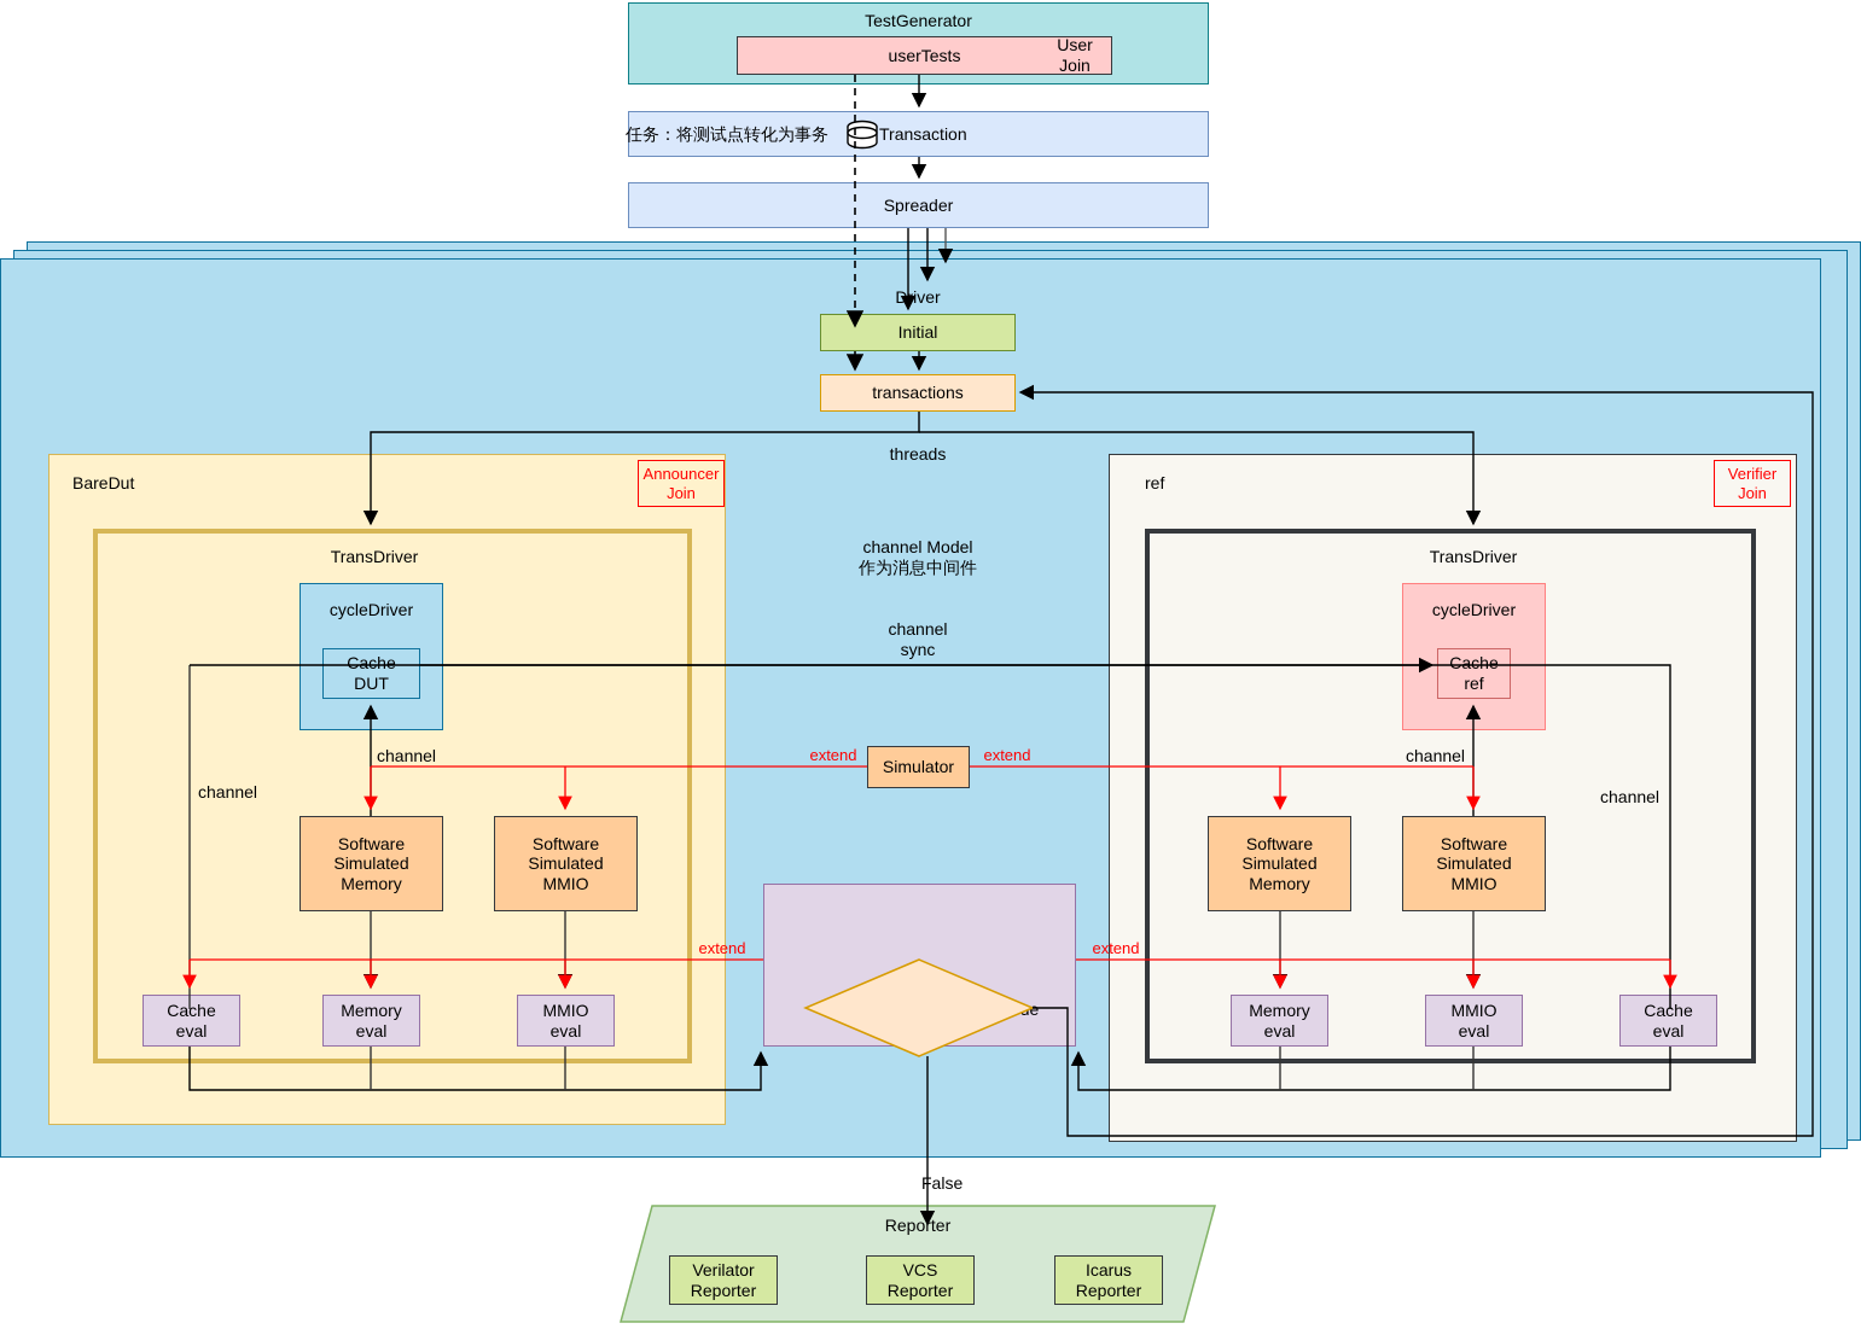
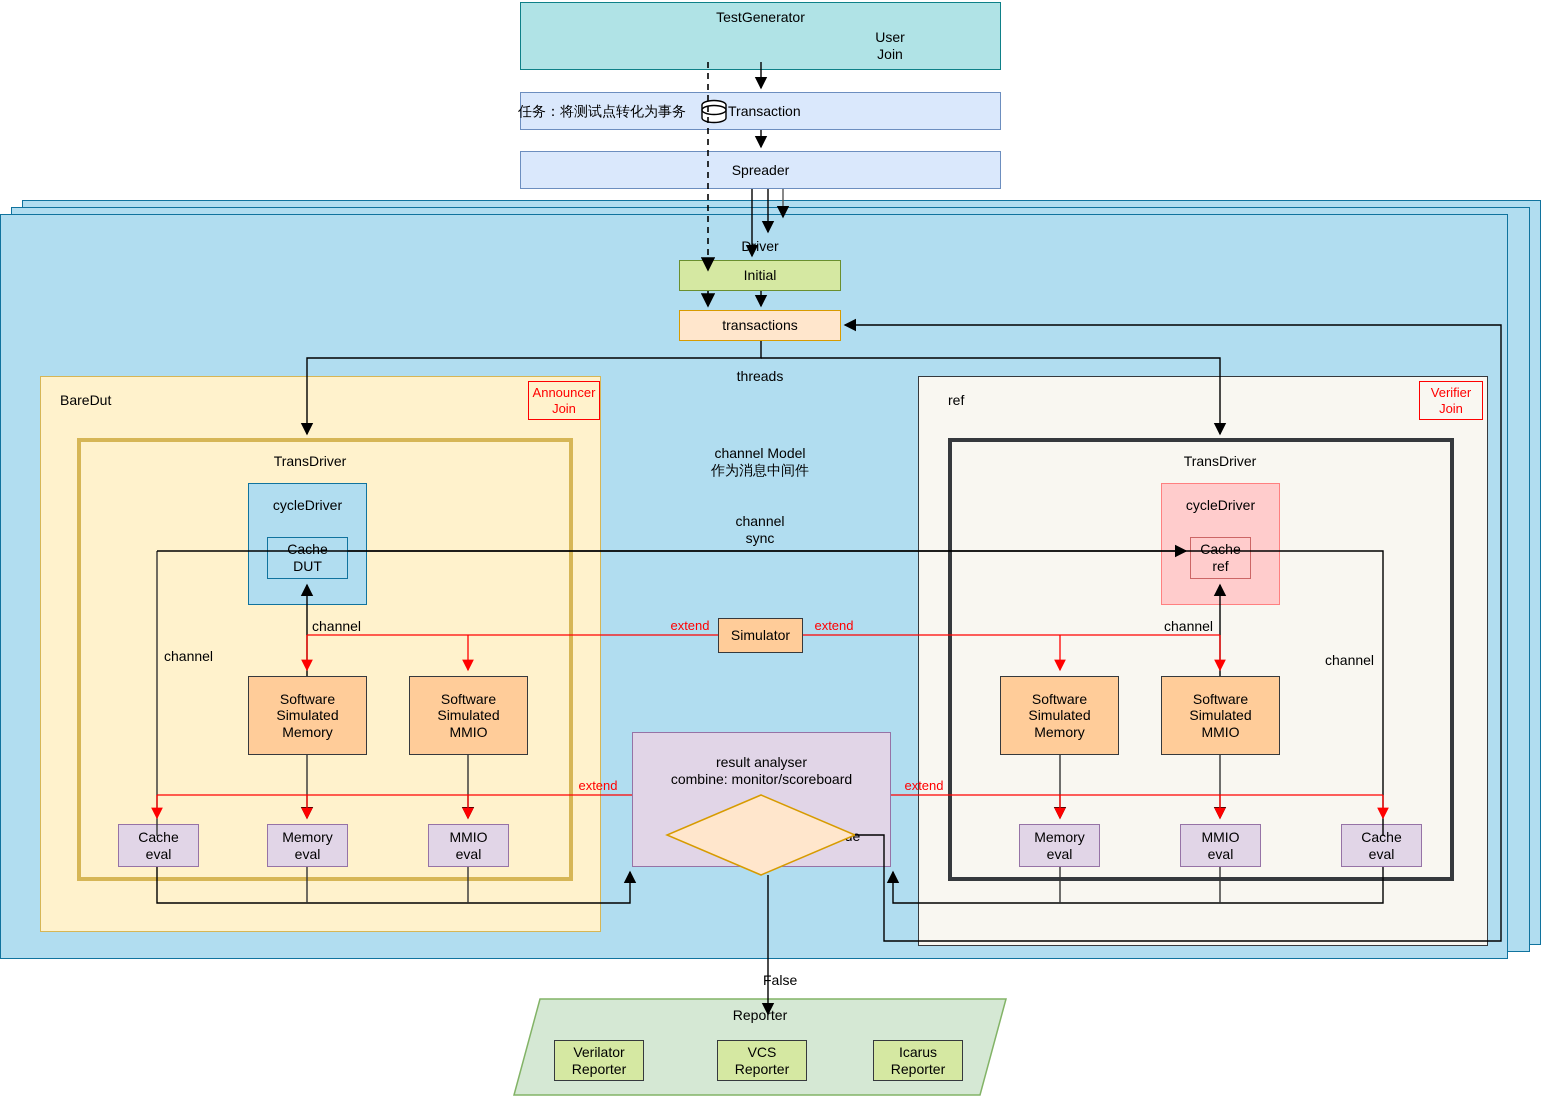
  TestGenerator
- userTests
  User
  Join
  任务：将测试点转化为事务
  Transaction
  Spreader
  Driver
  Initial
  transactions
  threads
  BareDut
  Announcer
  Join
  TransDriver
  cycleDriver
  Cache
  DUT
  channel
  channel
  Software
  Simulated
  Memory
  Software
  Simulated
  MMIO
  Cache
  eval
  Memory
  eval
  MMIO
  eval
  ref
  Verifier
  Join
  TransDriver
  cycleDriver
  Cache
  ref
  channel
  channel
  Software
  Simulated
  Memory
  Software
  Simulated
  MMIO
  Memory
  eval
  MMIO
  eval
  Cache
  eval
  channel Model
  作为消息中间件
  channel
  sync
+ result analyser
+ combine: monitor/scoreboard
  Simulator
  extend
  extend
  extend
  extend
  False
  Reporter
  Verilator
  Reporter
  VCS
  Reporter
  Icarus
  Reporter
